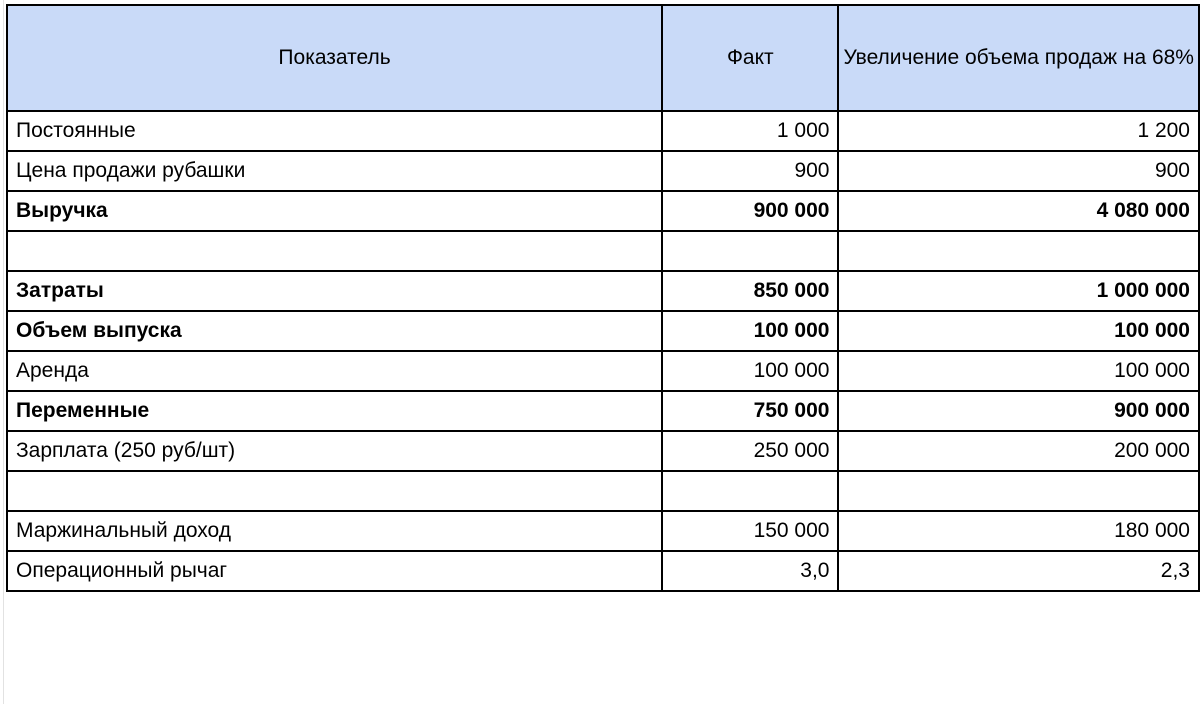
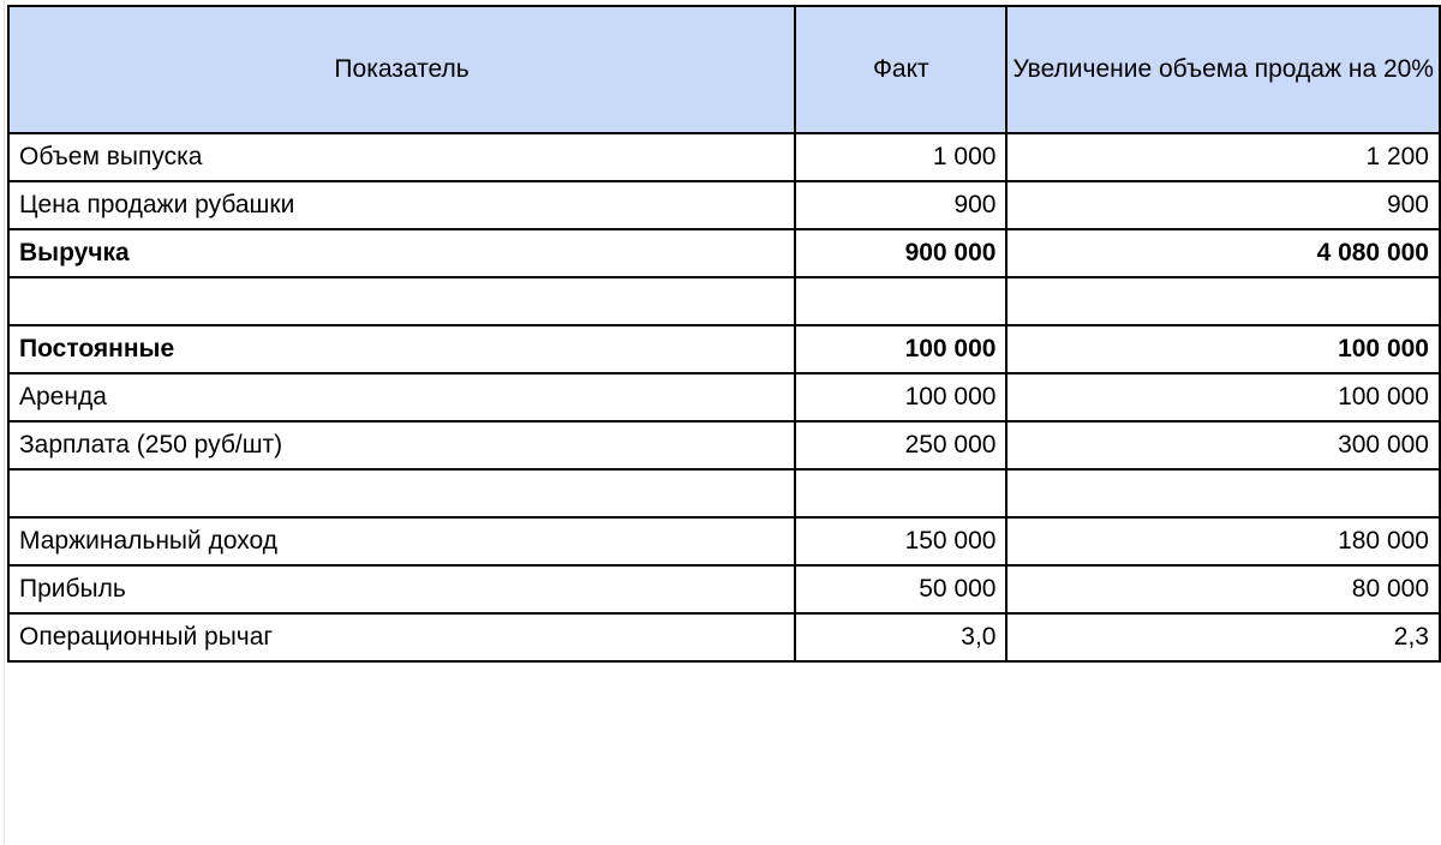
- Показатель	Факт	Увеличение объема продаж на 68%
+ Показатель	Факт	Увеличение объема продаж на 20%
- Постоянные	1 000	1 200
+ Объем выпуска	1 000	1 200
  Цена продажи рубашки	900	900
  Выручка	900 000	4 080 000
- Затраты	850 000	1 000 000
- Объем выпуска	100 000	100 000
+ Постоянные	100 000	100 000
  Аренда	100 000	100 000
- Переменные	750 000	900 000
- Зарплата (250 руб/шт)	250 000	200 000
+ Зарплата (250 руб/шт)	250 000	300 000
  Маржинальный доход	150 000	180 000
+ Прибыль	50 000	80 000
  Операционный рычаг	3,0	2,3
